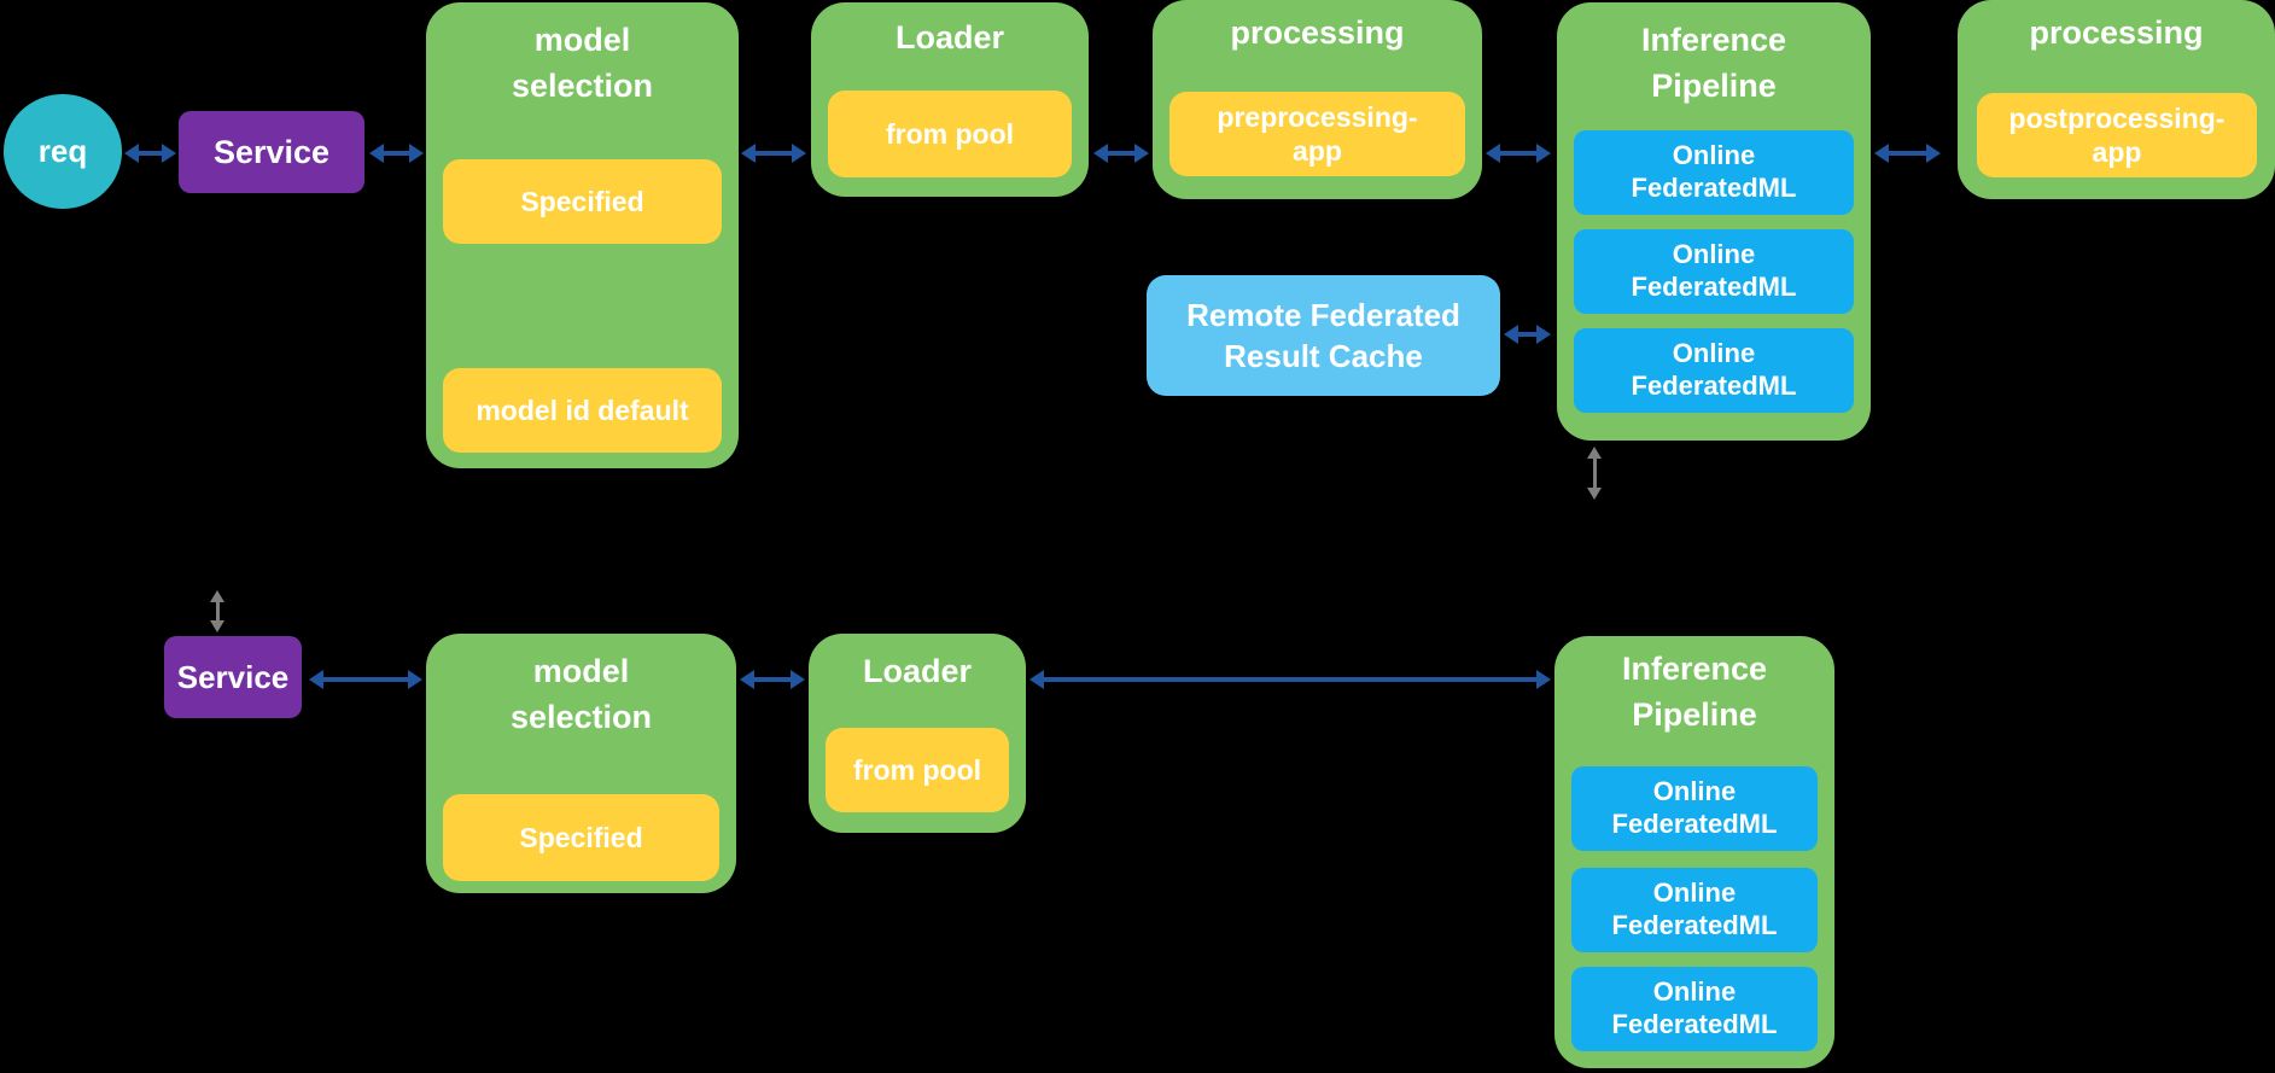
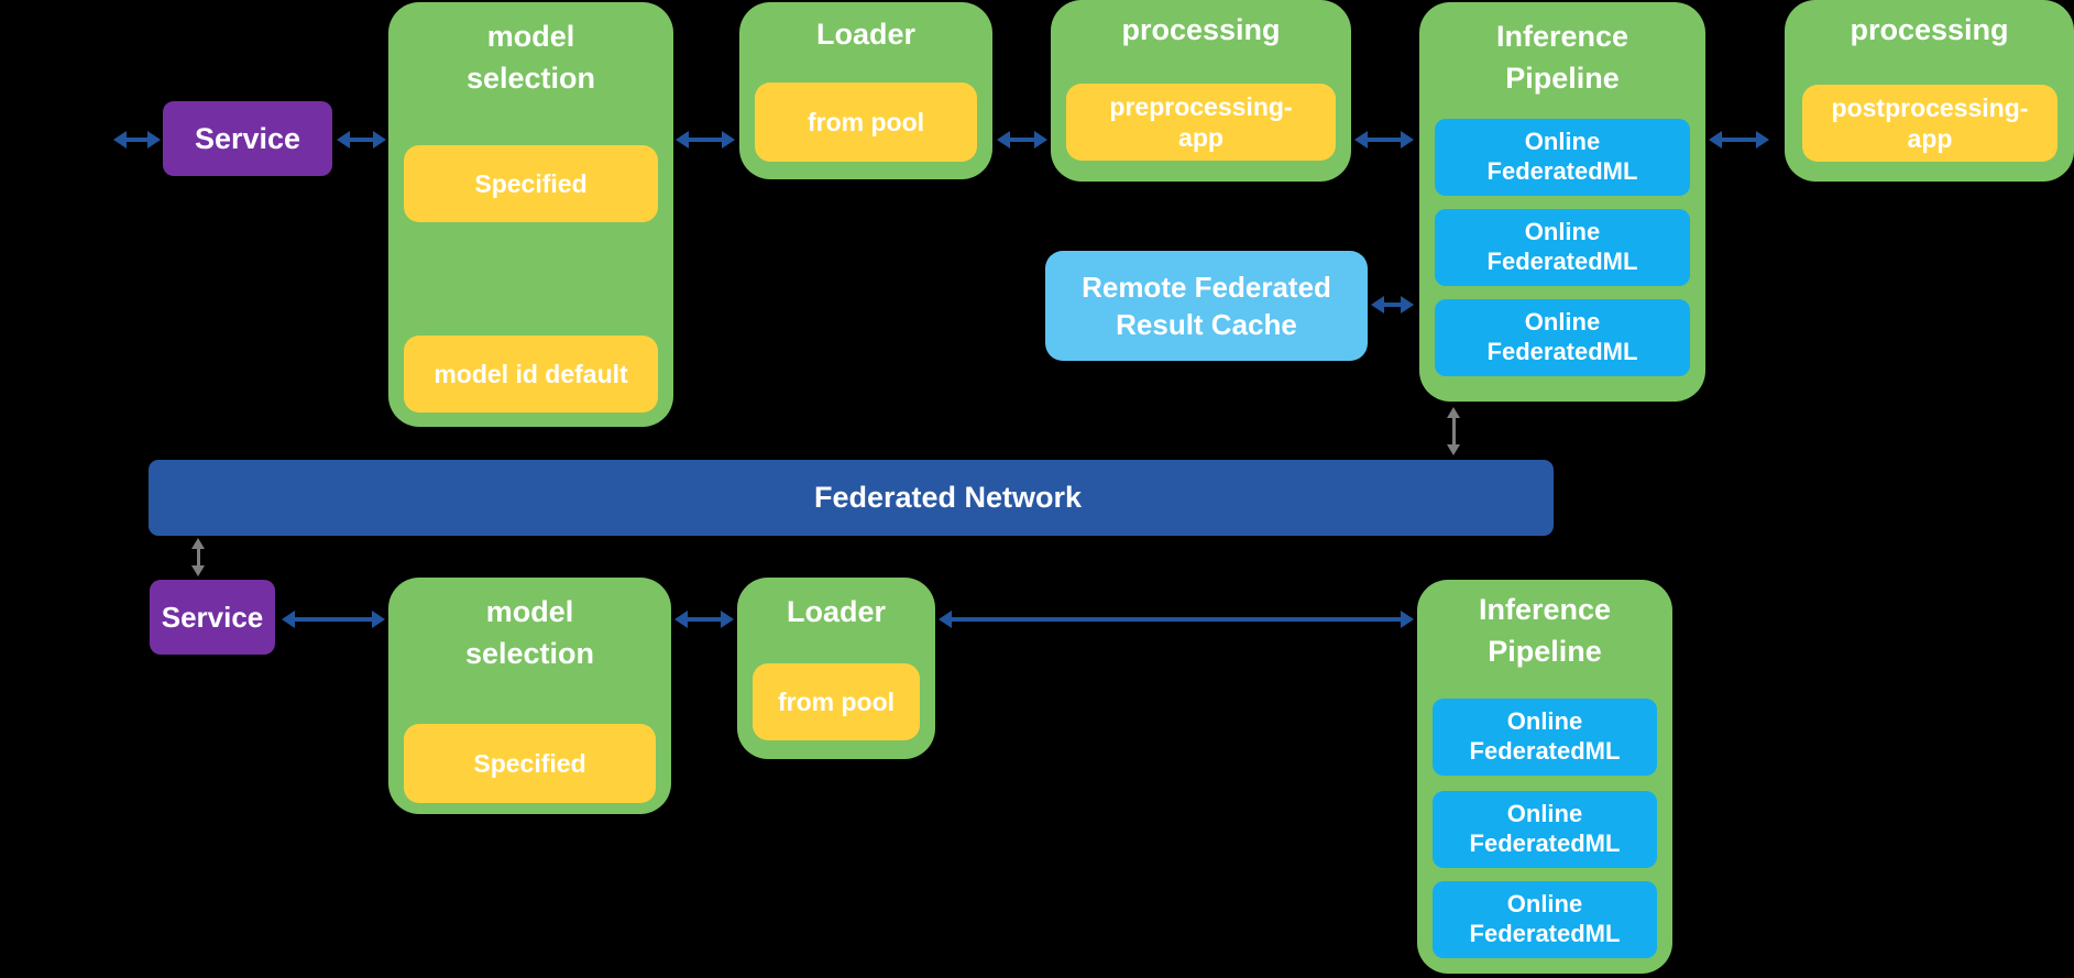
- req
  Service
  model
  selection
  Specified
  model id default
  Loader
  from pool
  processing
  preprocessing-
  app
  Inference
  Pipeline
  Online
  FederatedML
  Online
  FederatedML
  Online
  FederatedML
  processing
  postprocessing-
  app
  Remote Federated
  Result Cache
+ Federated Network
  Service
  model
  selection
  Specified
  Loader
  from pool
  Inference
  Pipeline
  Online
  FederatedML
  Online
  FederatedML
  Online
  FederatedML
